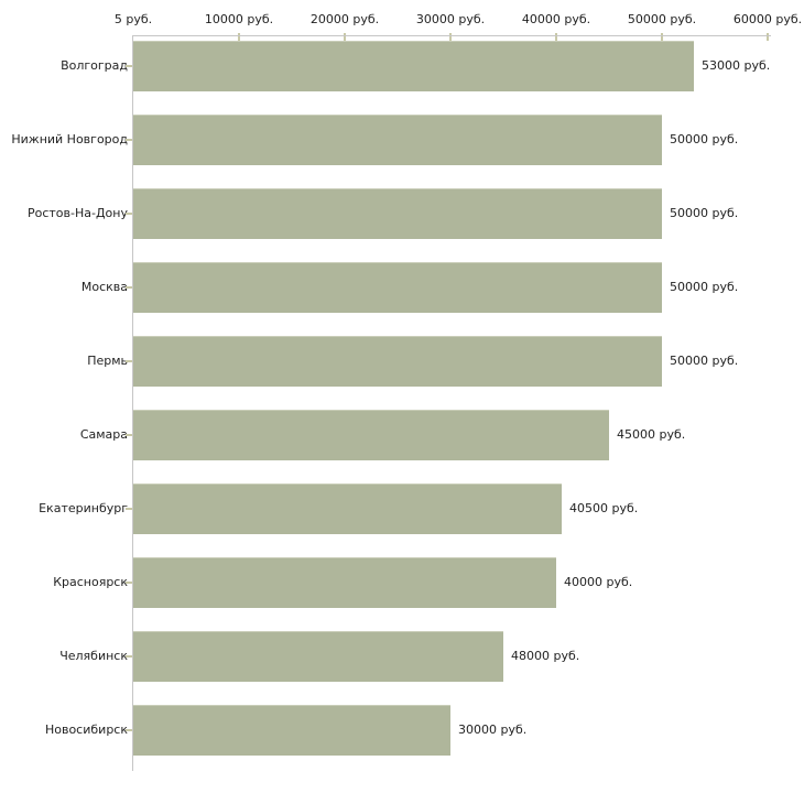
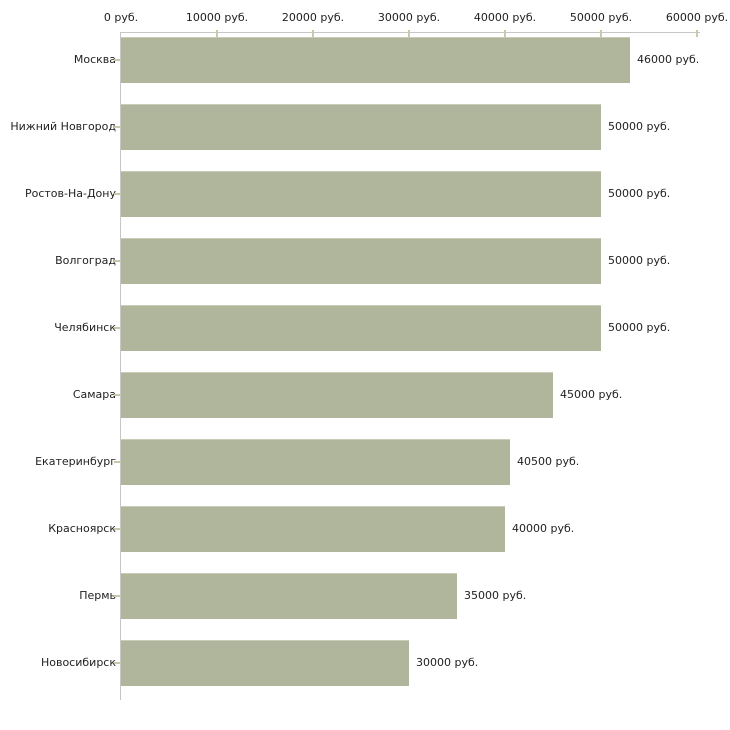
- 5 руб.
+ 0 руб.
  10000 руб.
  20000 руб.
  30000 руб.
  40000 руб.
  50000 руб.
  60000 руб.
- Волгоград
+ Москва
- 53000 руб.
+ 46000 руб.
  Нижний Новгород
  50000 руб.
  Ростов-На-Дону
  50000 руб.
- Москва
+ Волгоград
  50000 руб.
- Пермь
+ Челябинск
  50000 руб.
  Самара
  45000 руб.
  Екатеринбур
  40500 руб.
  Красноярск
  40000 руб.
- Челябинск
+ Пермь
- 48000 руб.
+ 35000 руб.
  Новосибирск
  30000 руб.
